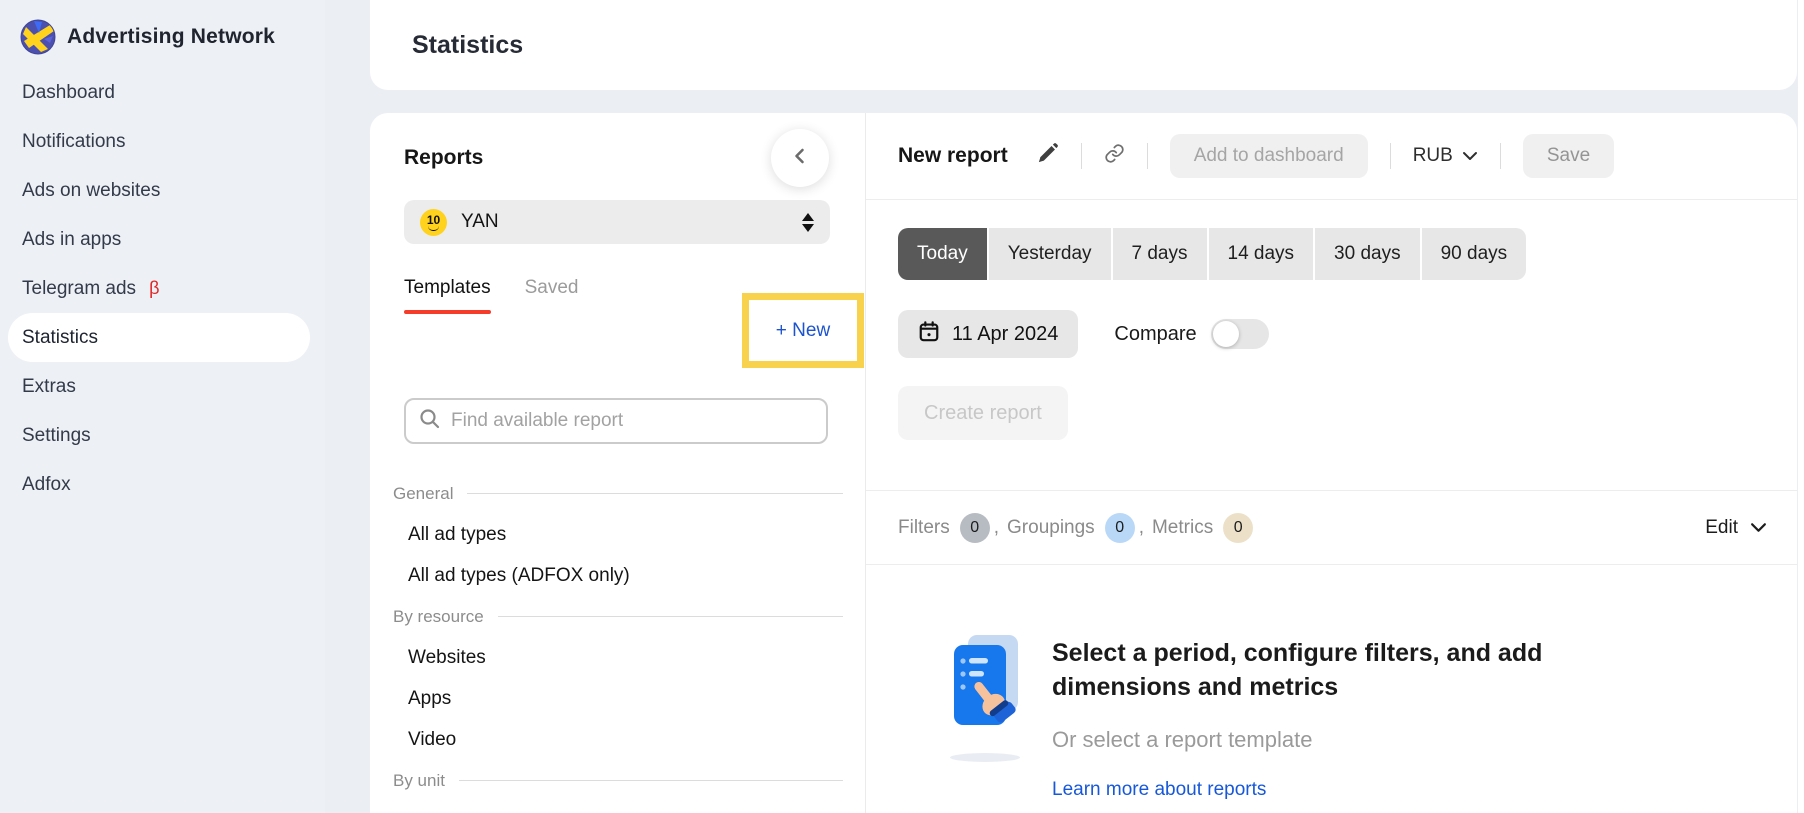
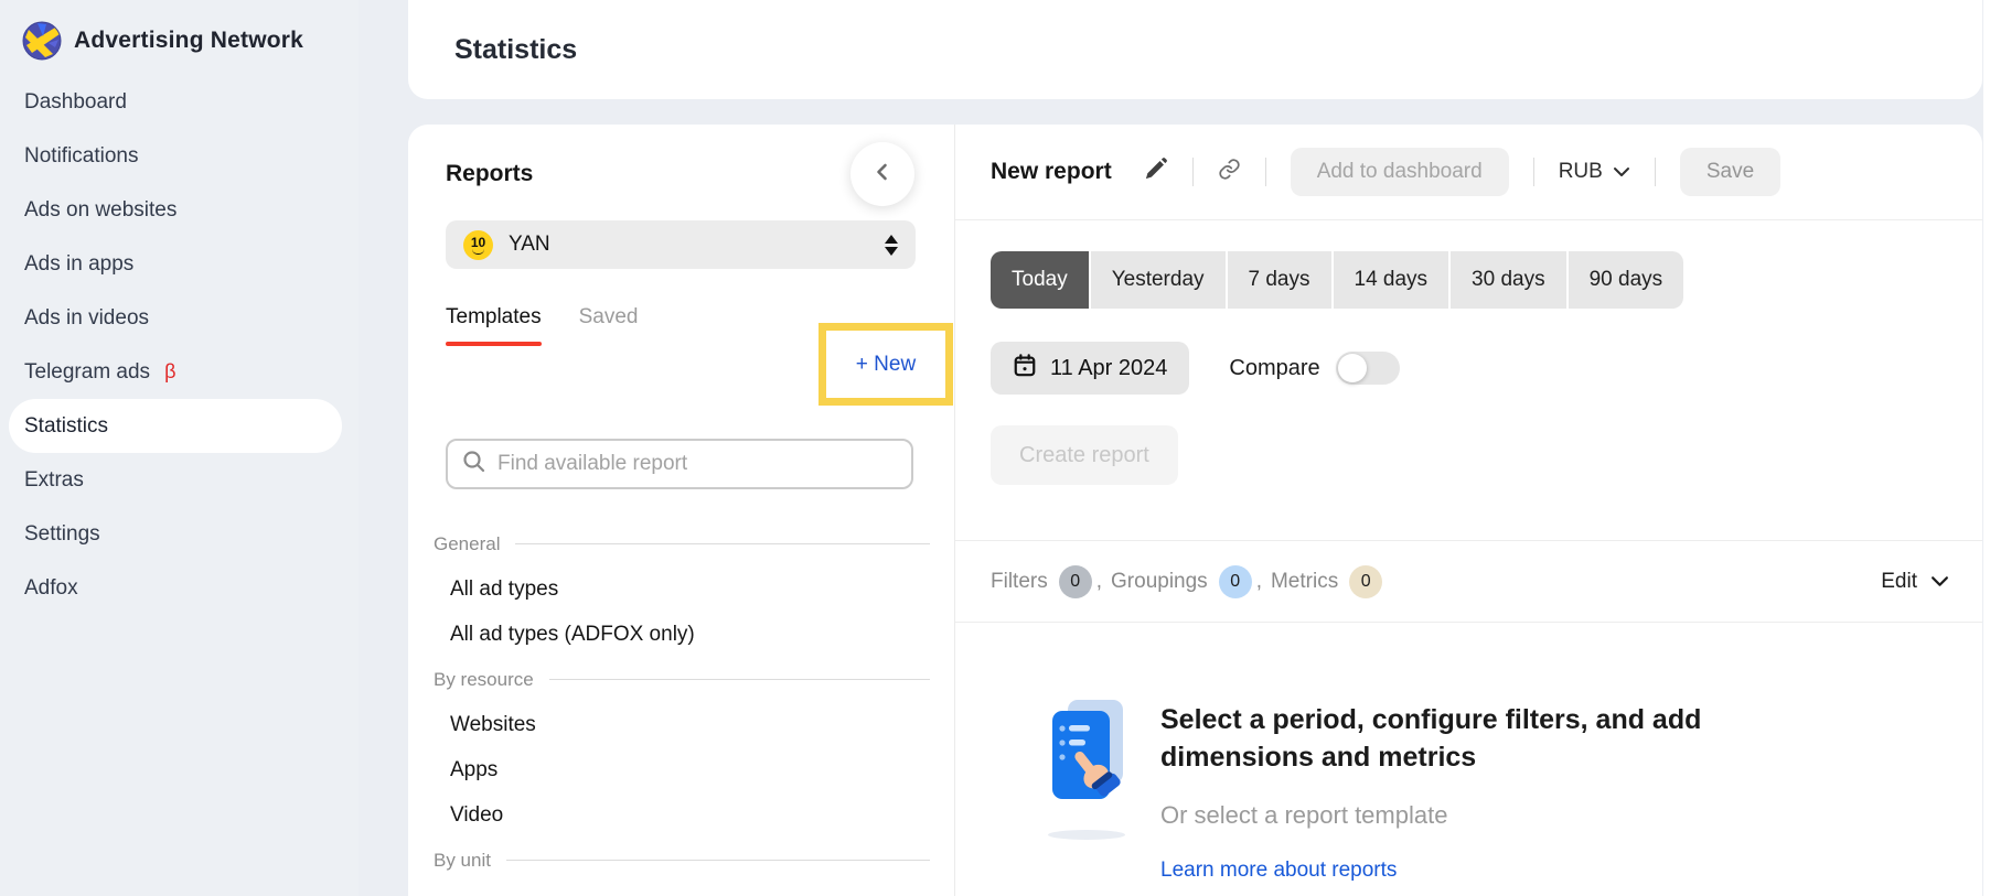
  Advertising Network
  Dashboard
  Notifications
  Ads on websites
  Ads in apps
+ Ads in videos
  Telegram ads
  β
  Statistics
  Extras
  Settings
  Adfox
  Statistics
  Reports
  10
  YAN
  Templates
  Saved
  + New
  Find available report
  General
  All ad types
  All ad types (ADFOX only)
  By resource
  Websites
  Apps
  Video
  By unit
  New report
  Add to dashboard
  RUB
  Save
  Today
  Yesterday
  7 days
  14 days
  30 days
  90 days
  11 Apr 2024
  Compare
  Create report
  Filters
  0
  ,
  Groupings
  0
  ,
  Metrics
  0
  Edit
  Select a period, configure filters, and add dimensions and metrics
  Or select a report template
  Learn more about reports
